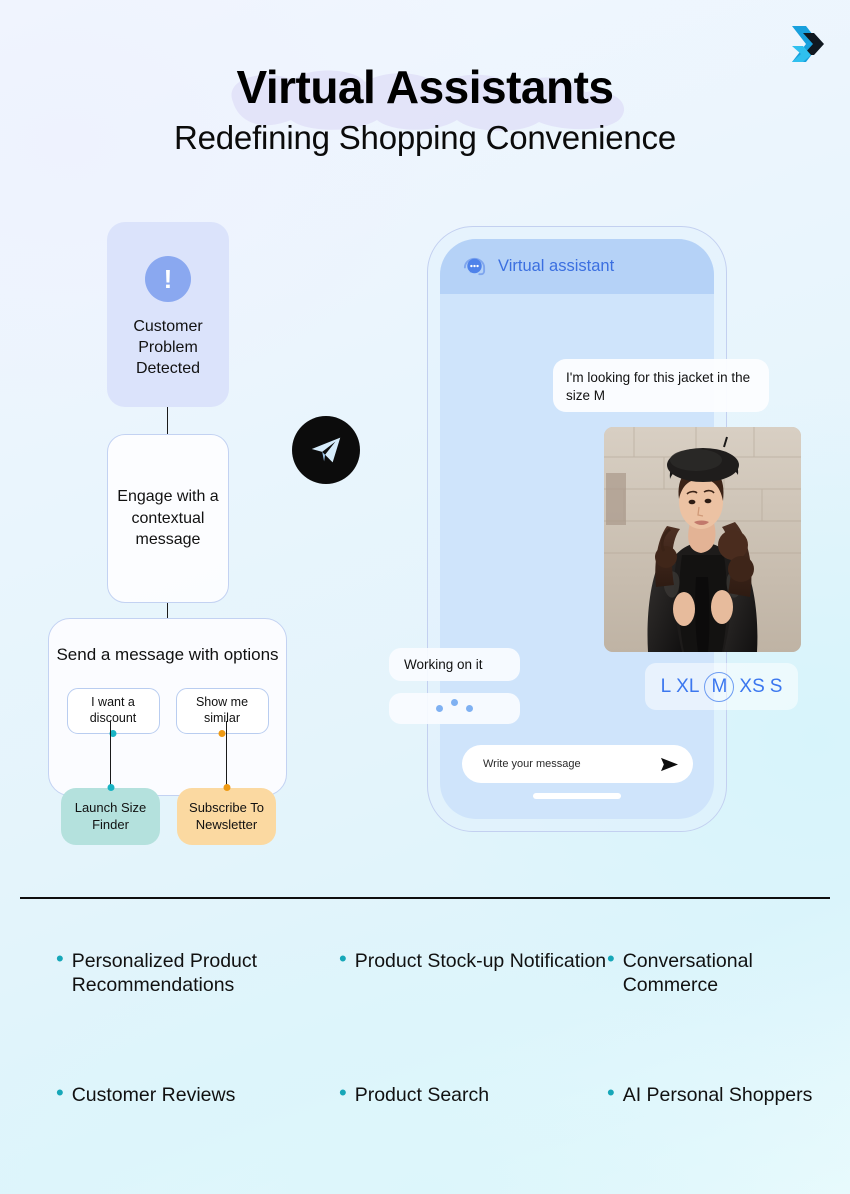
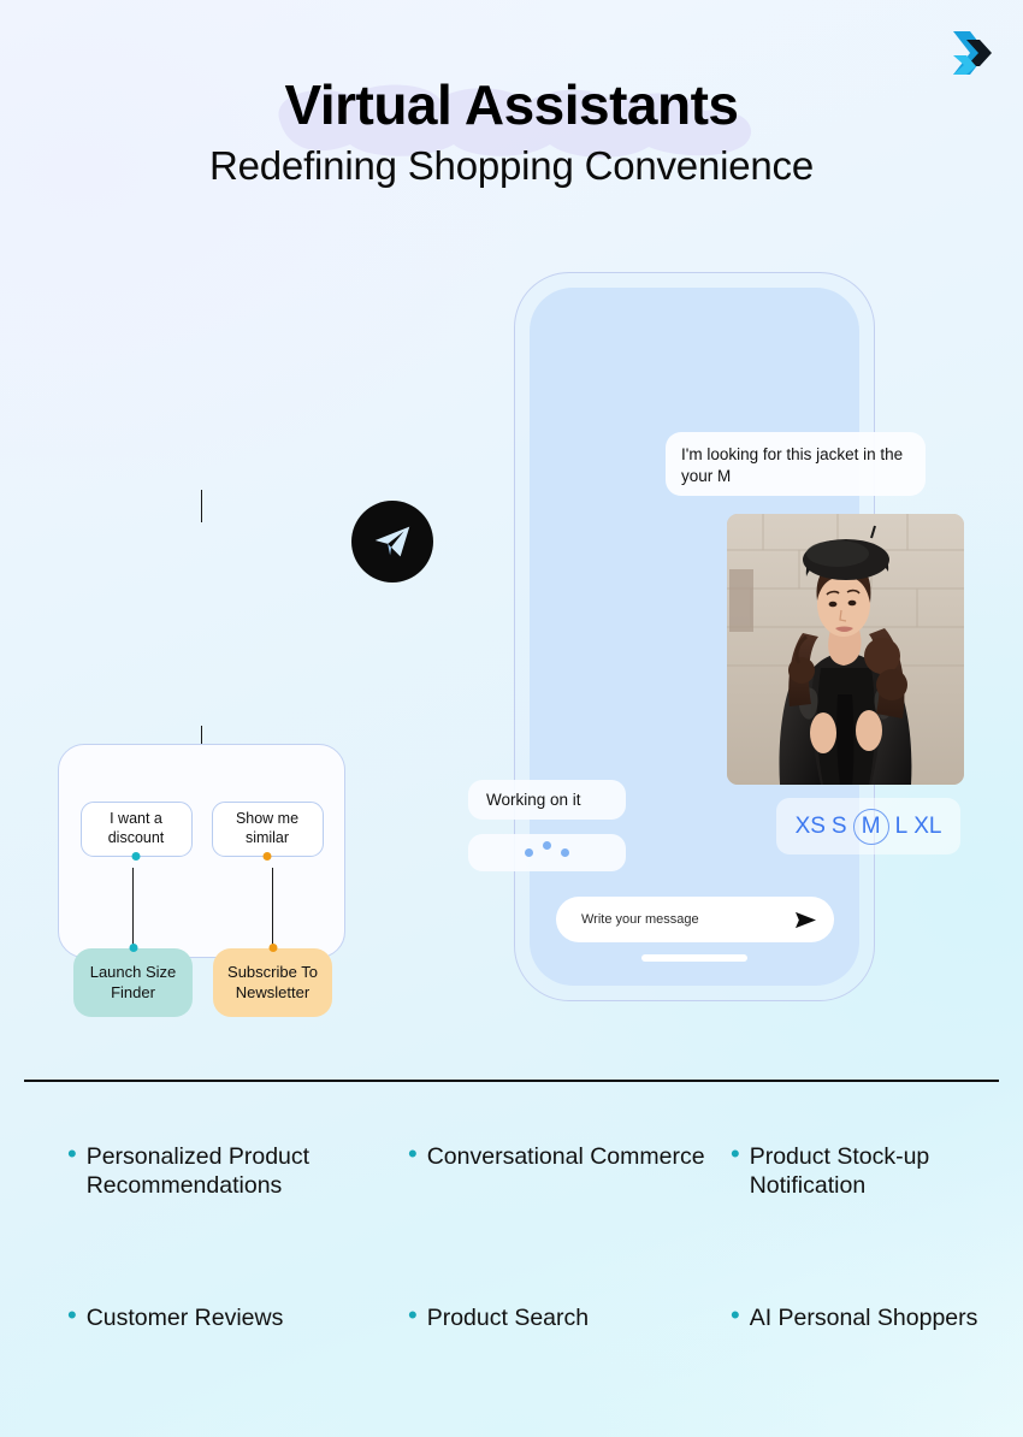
  Virtual Assistants
  Redefining Shopping Convenience
- !
- Customer Problem Detected
- Engage with a contextual message
- Send a message with options
  I want a discount
  Show me similar
  Launch Size Finder
  Subscribe To Newsletter
- Virtual assistant
- I'm looking for this jacket in the size M
+ I'm looking for this jacket in the your M
- L
+ XS
- XL
+ S
  M
- XS
+ L
- S
+ XL
  Working on it
  Write your message
  •
  Personalized Product Recommendations
  •
- Product Stock-up Notification
+ Conversational Commerce
  •
- Conversational Commerce
+ Product Stock-up Notification
  •
  Customer Reviews
  •
  Product Search
  •
  AI Personal Shoppers
